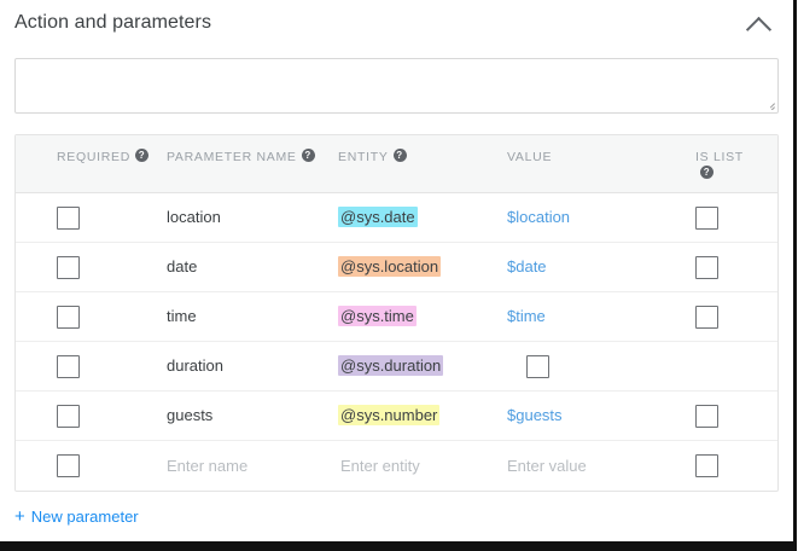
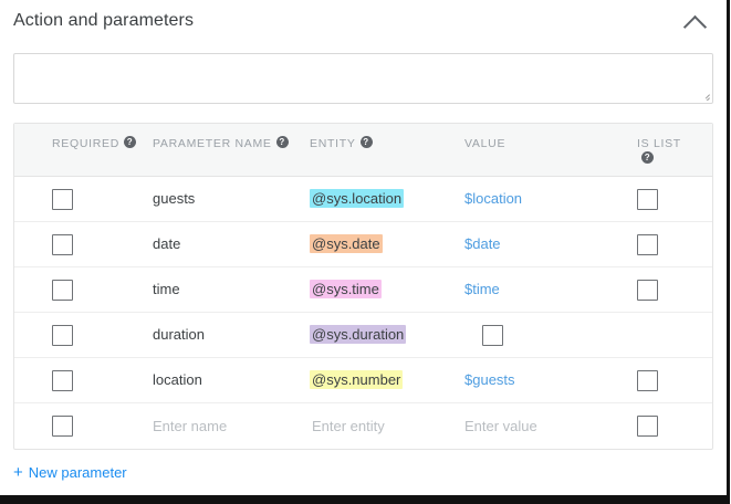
  Action and parameters
  REQUIRED
  ?
  PARAMETER NAME
  ?
  ENTITY
  ?
  VALUE
  IS LIST
  ?
- location
+ guests
- @sys.date
+ @sys.location
  $location
  date
- @sys.location
+ @sys.date
  $date
  time
  @sys.time
  $time
  duration
  @sys.duration
- guests
+ location
  @sys.number
  $guests
  Enter name
  Enter entity
  Enter value
  +
  New parameter
